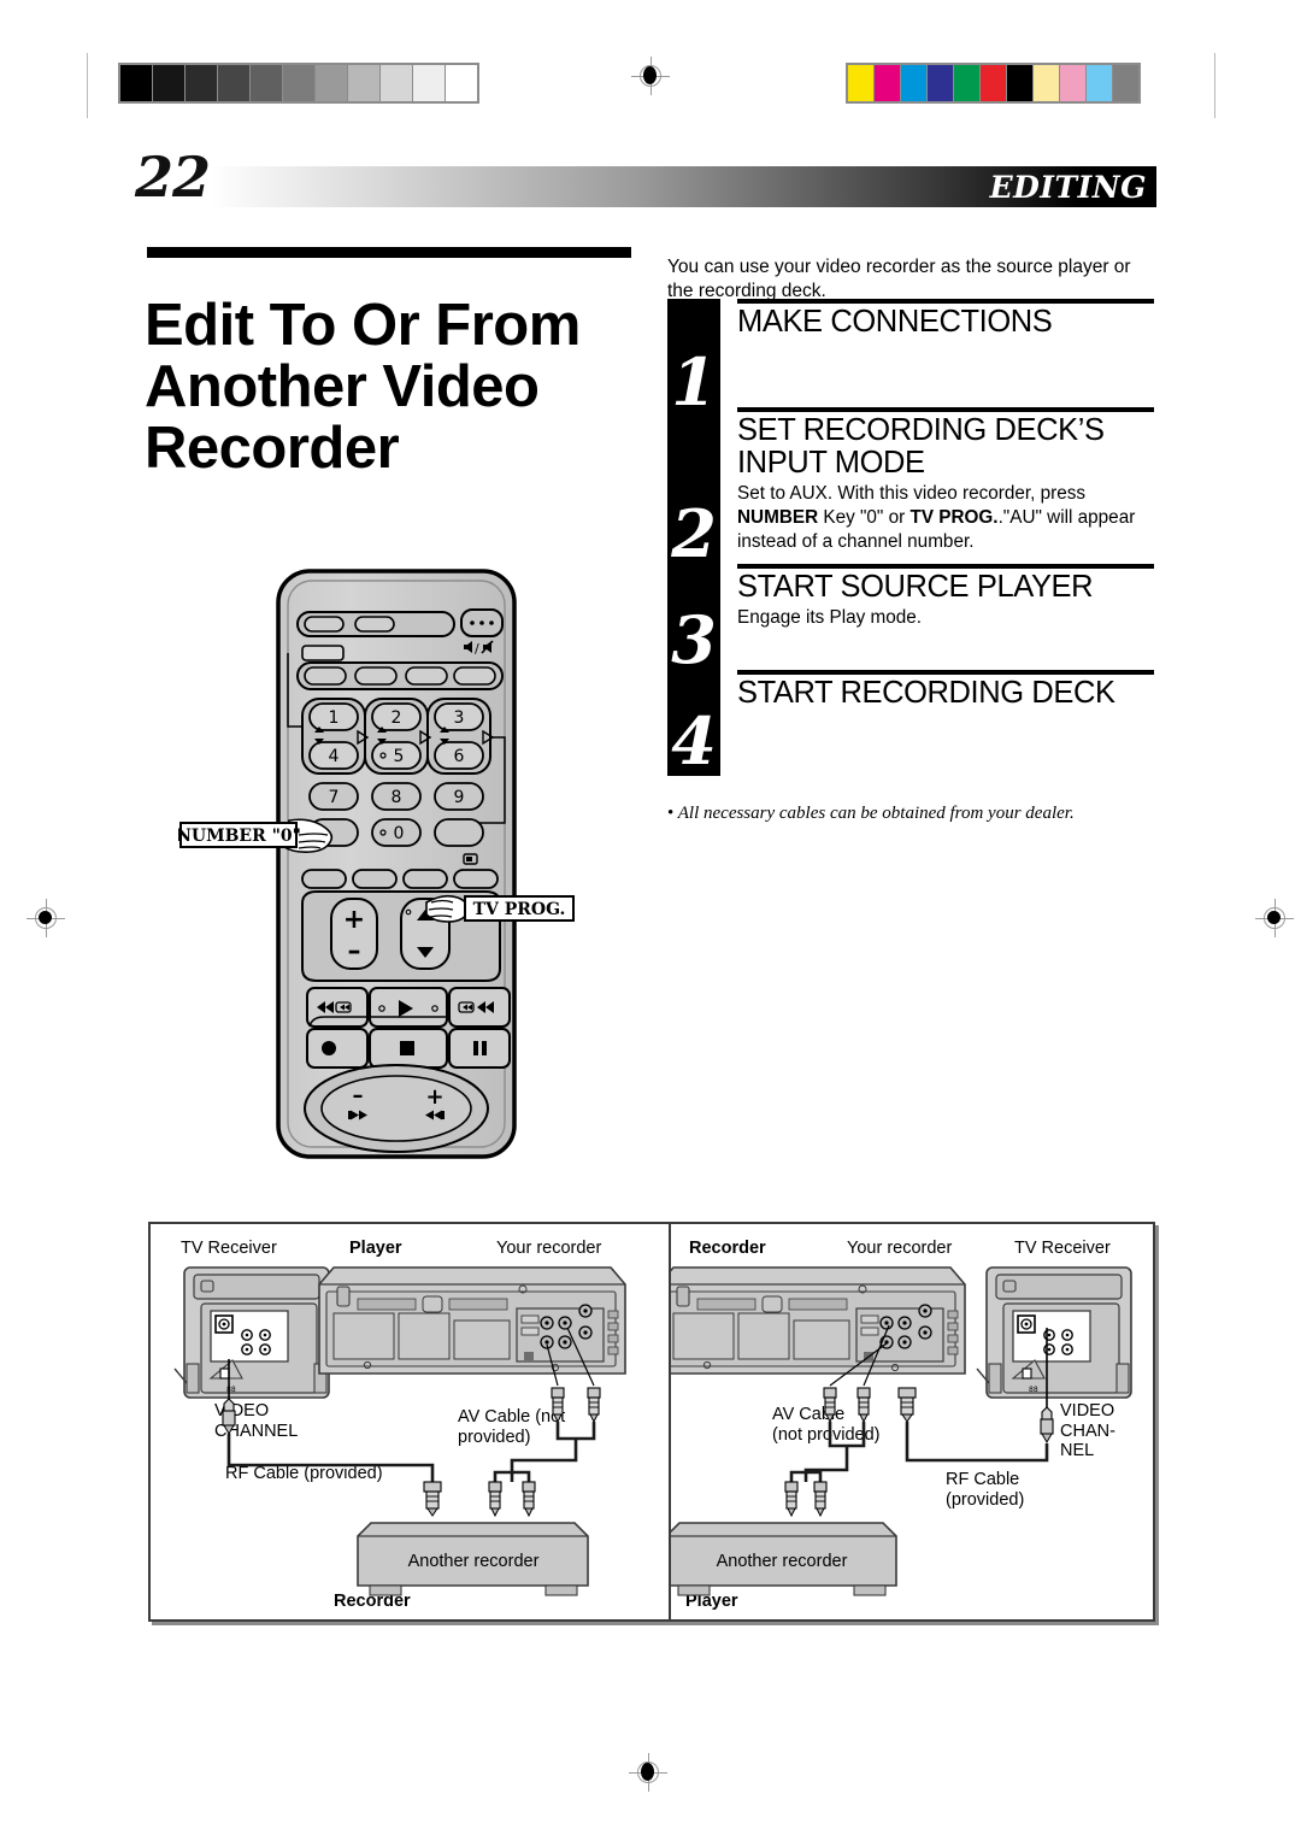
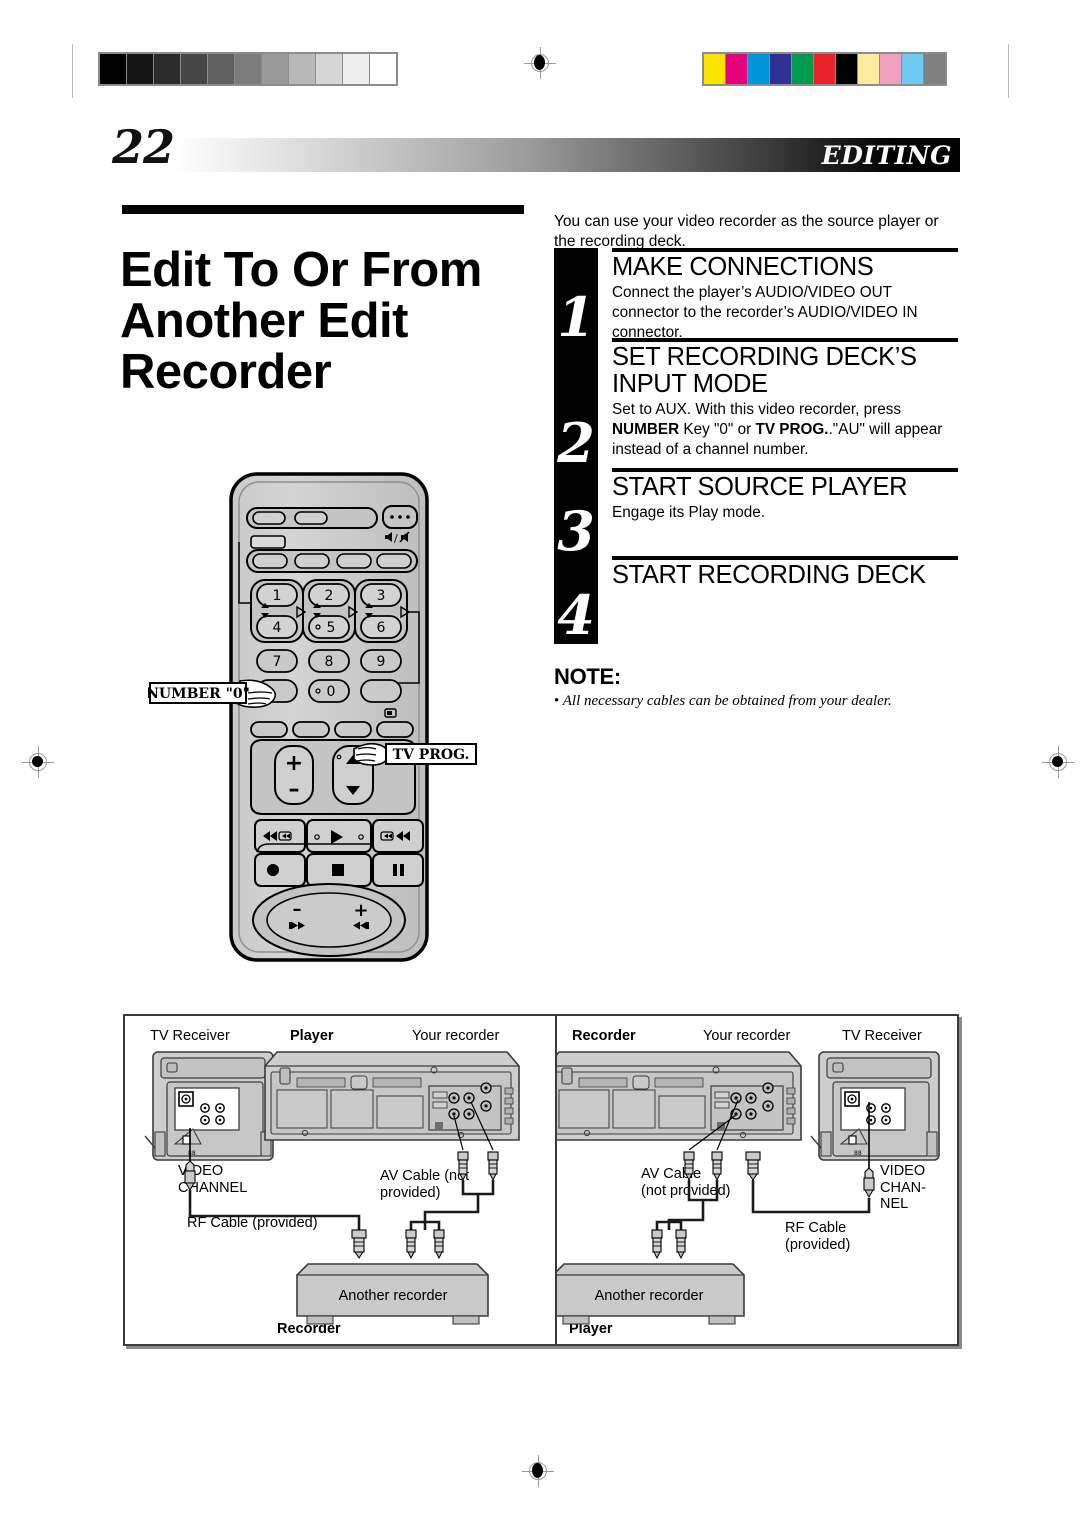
  22
  EDITING
- Edit To Or From Another Video Recorder
+ Edit To Or From Another Edit Recorder
  You can use your video recorder as the source player or the recording deck.
  1
  MAKE CONNECTIONS
+ Connect the player’s AUDIO/VIDEO OUT connector to the recorder’s AUDIO/VIDEO IN connector.
  2
  SET RECORDING DECK’S INPUT MODE
  Set to AUX. With this video recorder, press NUMBER Key "0" or TV PROG.."AU" will appear instead of a channel number.
  3
  START SOURCE PLAYER
  Engage its Play mode.
  4
  START RECORDING DECK
+ NOTE:
  • All necessary cables can be obtained from your dealer.
  /
  1
  2
  3
  4
  5
  6
  7
  8
  9
  0
  +
  –
  –
  +
  NUMBER "0"
  TV PROG.
  TV Receiver
  Player
  Your recorder
  VDEO
  CHANNEL
  AV Cable (nt
  provided)
  RF Cable (provided)
  Recorder
  Another recorder
  Recorder
  Your recorder
  TV Receiver
  AV Cae
  (not provided)
  RF Cable
  (provided)
  VIDEO
  CHAN-
  NEL
  Player
  Another recorder
